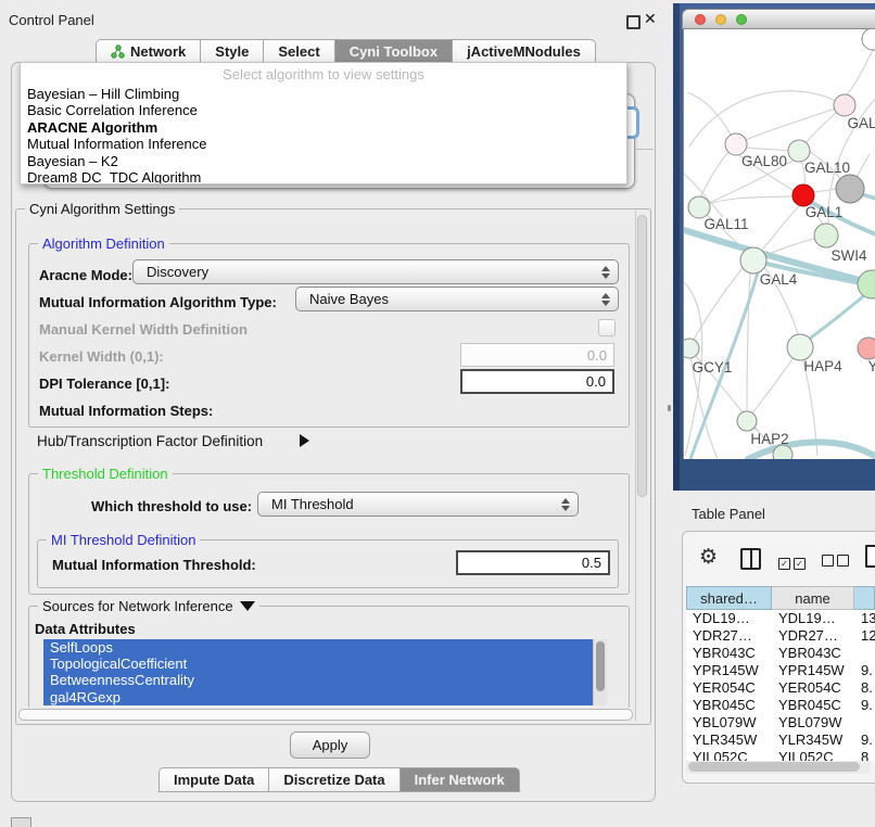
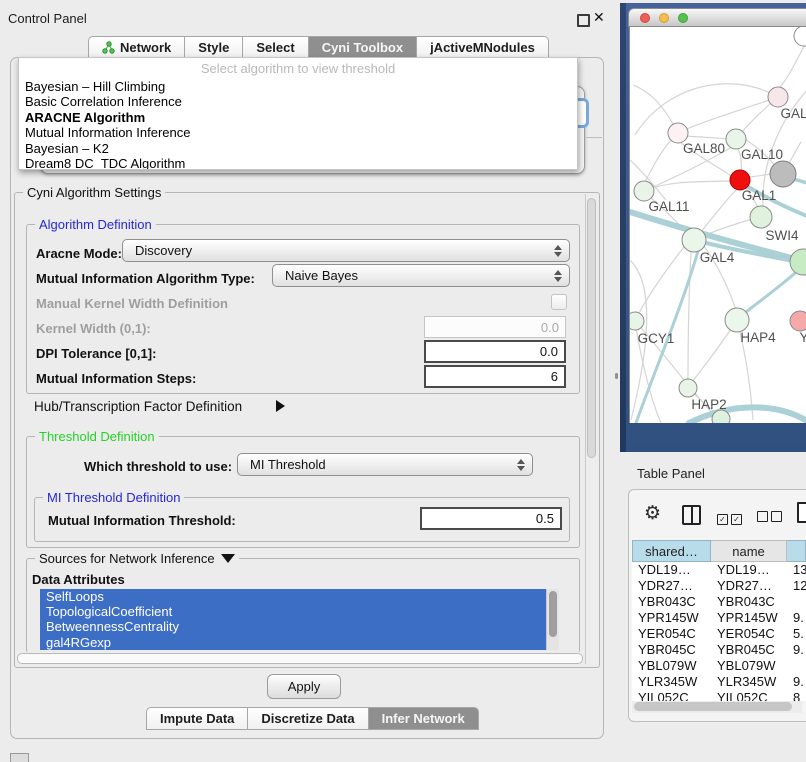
  Control Panel
  ✕
  Network
  Style
  Select
  Cyni Toolbox
  jActiveMNodules
- Select algorithm to view settings
+ Select algorithm to view threshold
  Bayesian – Hill Climbing
  Basic Correlation Inference
  ARACNE Algorithm
  Mutual Information Inference
  Bayesian – K2
  Dream8 DC_TDC Algorithm
  Cyni Algorithm Settings
  Algorithm Definition
  Aracne Mode:
  Discovery
  Mutual Information Algorithm Type:
  Naive Bayes
  Manual Kernel Width Definition
  Kernel Width (0,1):
  0.0
  DPI Tolerance [0,1]:
  0.0
  Mutual Information Steps:
+ 6
  Hub/Transcription Factor Definition
  Threshold Definition
  Which threshold to use:
  MI Threshold
  MI Threshold Definition
  Mutual Information Threshold:
  0.5
  Sources for Network Inference
  Data Attributes
  SelfLoops
  TopologicalCoefficient
  BetweennessCentrality
  gal4RGexp
  Apply
  Impute Data
  Discretize Data
  Infer Network
  GAL
  GAL80
  GAL10
  GAL1
  GAL11
  SWI4
  GAL4
  GCY1
  HAP4
  Y
  HAP2
  Table Panel
  ⚙
  ✓ ✓
  shared…
  name
  YDL19…
  YDL19…
  13
  YDR27…
  YDR27…
  12
  YBR043C
  YBR043C
  YPR145W
  YPR145W
  9.
  YER054C
  YER054C
- 8.
+ 5.
  YBR045C
  YBR045C
  9.
  YBL079W
  YBL079W
  YLR345W
  YLR345W
  9.
  YIL052C
  YIL052C
  8
